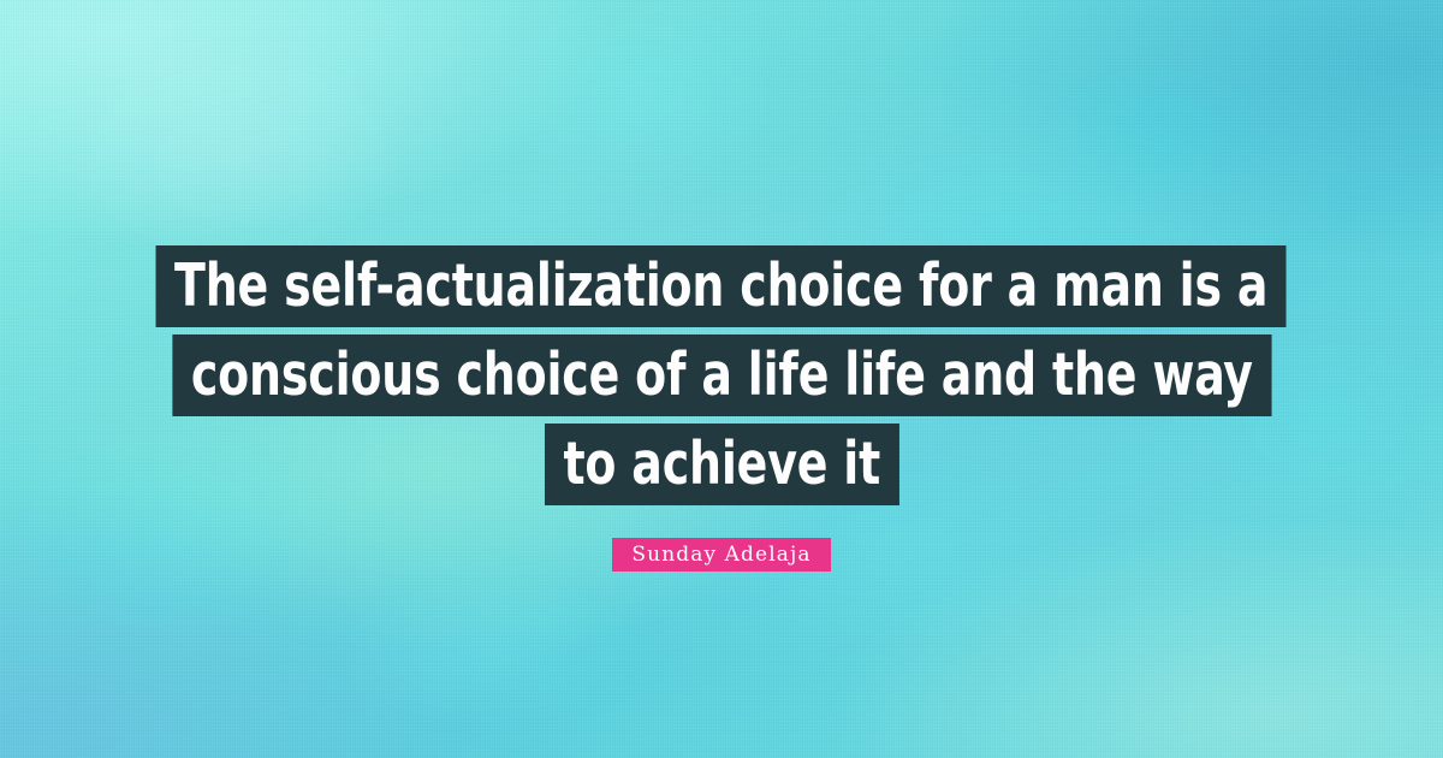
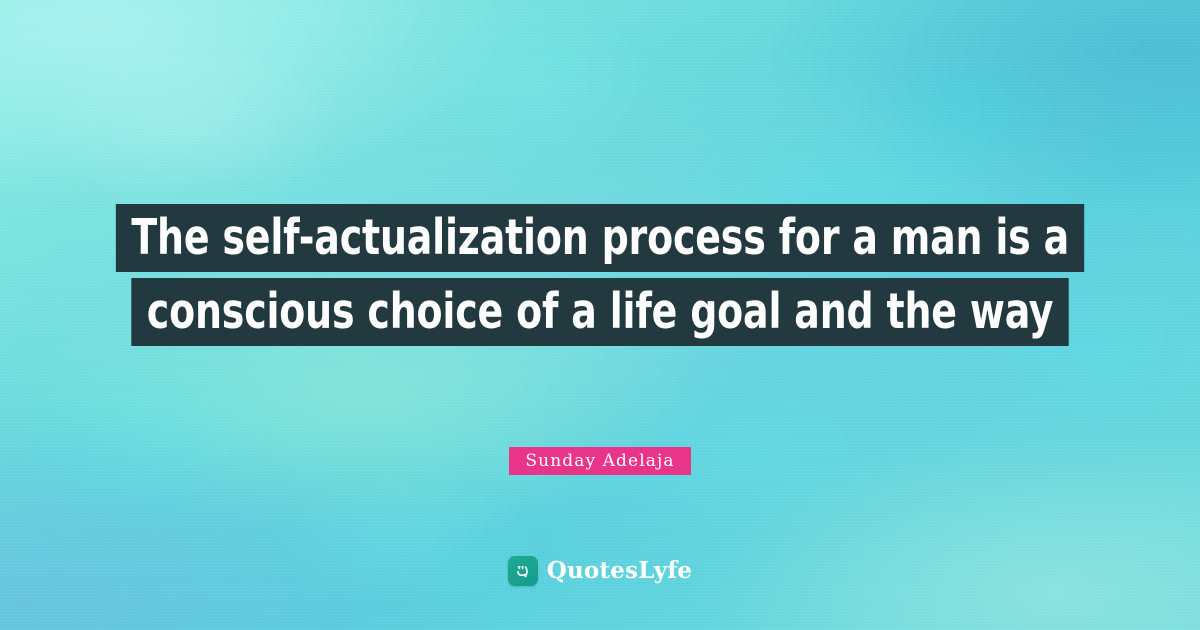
- The self-actualization choice for a man is a
+ The self-actualization process for a man is a
- conscious choice of a life life and the way
+ conscious choice of a life goal and the way
- to achieve it
  Sunday Adelaja
+ QuotesLyfe
